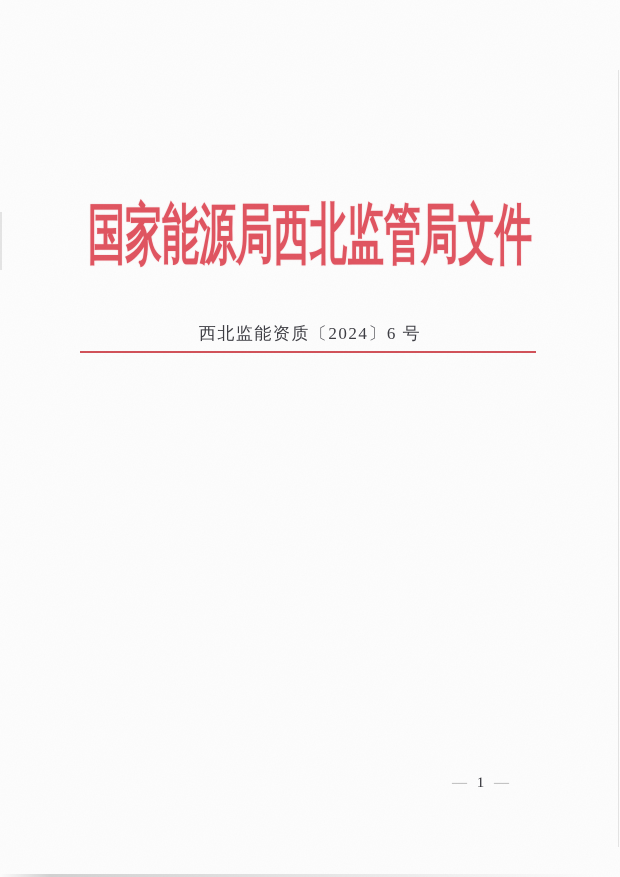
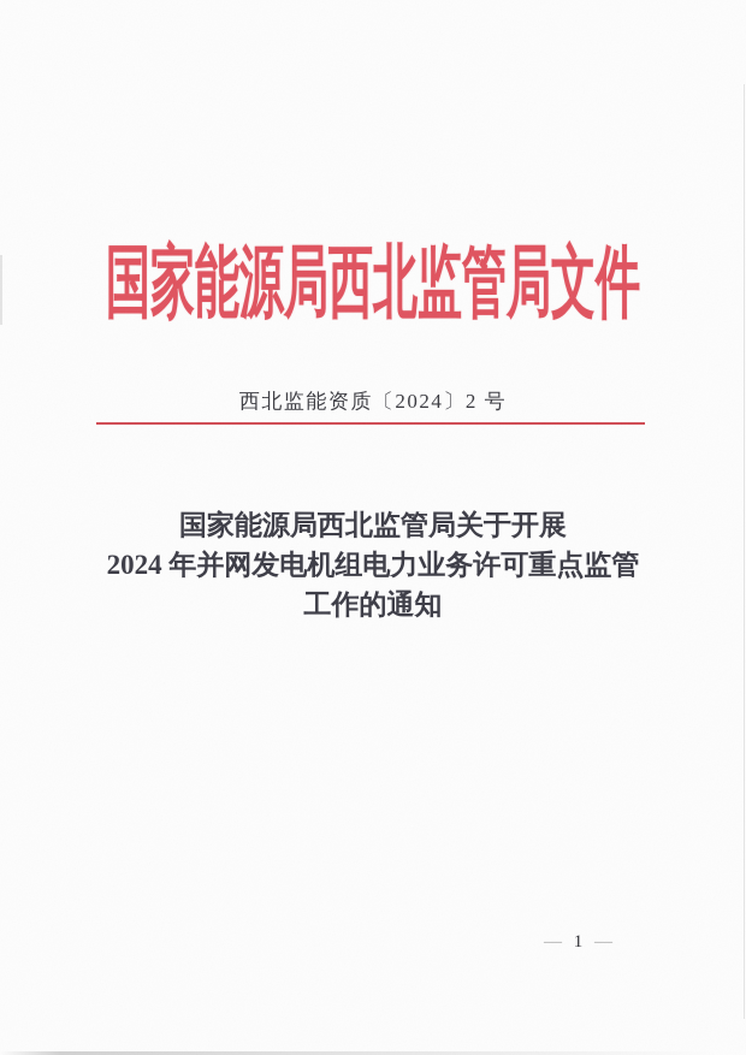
  国家能源局西北监管局文件
- 西北监能资质〔2024〕6 号
+ 西北监能资质〔2024〕2 号
+ 国家能源局西北监管局关于开展
+ 2024 年并网发电机组电力业务许可重点监管
+ 工作的通知
  — 1 —
